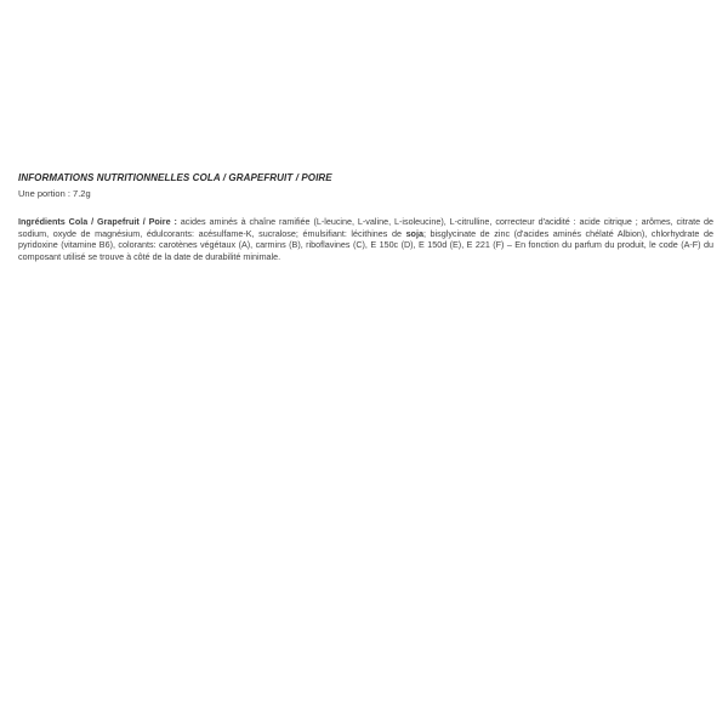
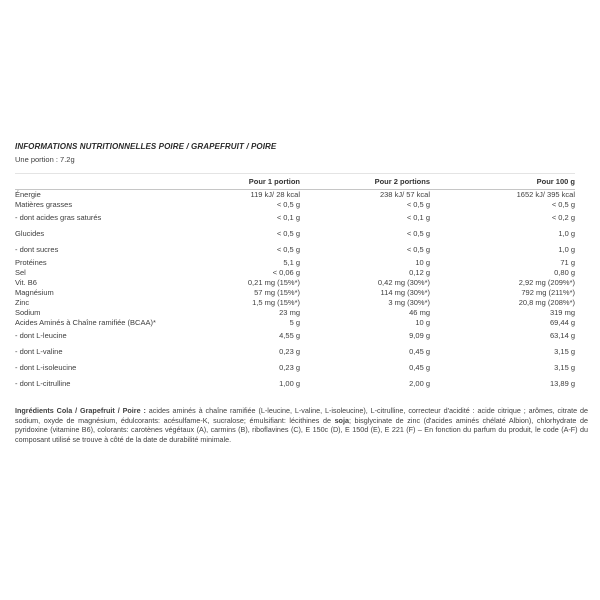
- INFORMATIONS NUTRITIONNELLES COLA / GRAPEFRUIT / POIRE
+ INFORMATIONS NUTRITIONNELLES POIRE / GRAPEFRUIT / POIRE
  Une portion : 7.2g
+ 	Pour 1 portion	Pour 2 portions	Pour 100 g
+ Énergie	119 kJ/ 28 kcal	238 kJ/ 57 kcal	1652 kJ/ 395 kcal
+ Matières grasses	< 0,5 g	< 0,5 g	< 0,5 g
+ - dont acides gras saturés	< 0,1 g	< 0,1 g	< 0,2 g
+ Glucides	< 0,5 g	< 0,5 g	1,0 g
+ - dont sucres	< 0,5 g	< 0,5 g	1,0 g
+ Protéines	5,1 g	10 g	71 g
+ Sel	< 0,06 g	0,12 g	0,80 g
+ Vit. B6	0,21 mg (15%*)	0,42 mg (30%*)	2,92 mg (209%*)
+ Magnésium	57 mg (15%*)	114 mg (30%*)	792 mg (211%*)
+ Zinc	1,5 mg (15%*)	3 mg (30%*)	20,8 mg (208%*)
+ Sodium	23 mg	46 mg	319 mg
+ Acides Aminés à Chaîne ramifiée (BCAA)*	5 g	10 g	69,44 g
+ - dont L-leucine	4,55 g	9,09 g	63,14 g
+ - dont L-valine	0,23 g	0,45 g	3,15 g
+ - dont L-isoleucine	0,23 g	0,45 g	3,15 g
+ - dont L-citrulline	1,00 g	2,00 g	13,89 g
  Ingrédients Cola / Grapefruit / Poire : acides aminés à chaîne ramifiée (L-leucine, L-valine, L-isoleucine), L-citrulline, correcteur d'acidité : acide citrique ; arômes, citrate de sodium, oxyde de magnésium, édulcorants: acésulfame-K, sucralose; émulsifiant: lécithines de soja; bisglycinate de zinc (d'acides aminés chélaté Albion), chlorhydrate de pyridoxine (vitamine B6), colorants: carotènes végétaux (A), carmins (B), riboflavines (C), E 150c (D), E 150d (E), E 221 (F) – En fonction du parfum du produit, le code (A-F) du composant utilisé se trouve à côté de la date de durabilité minimale.
